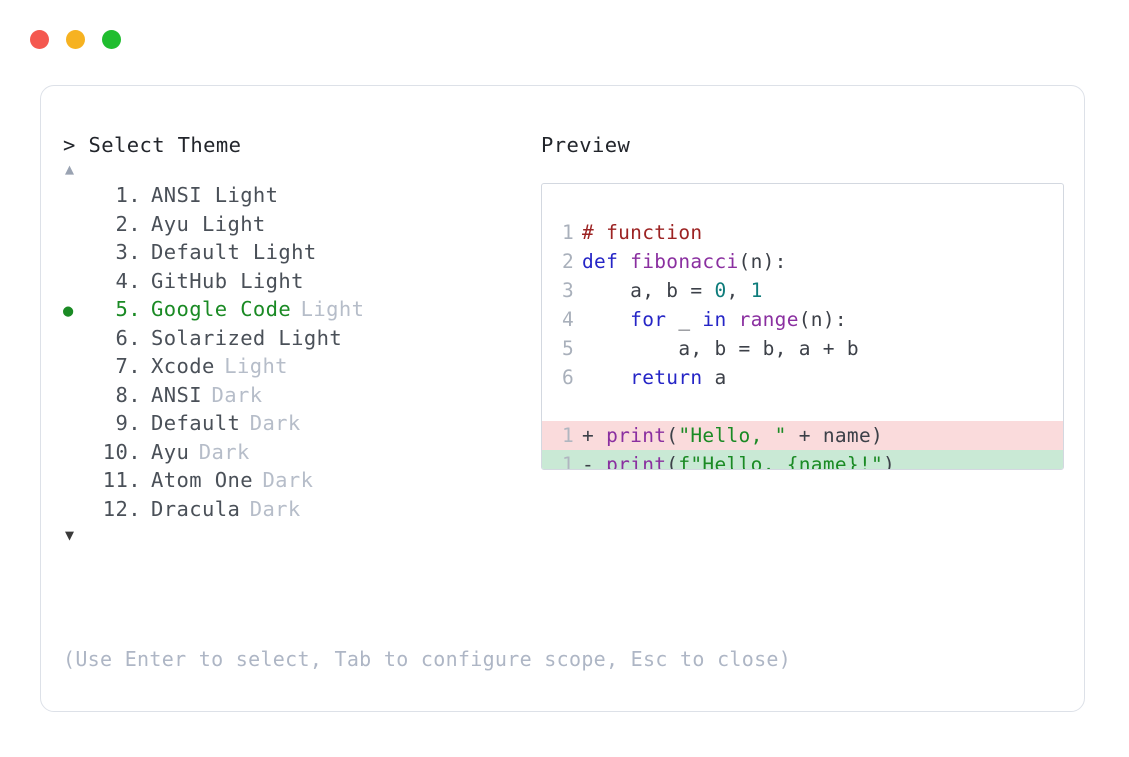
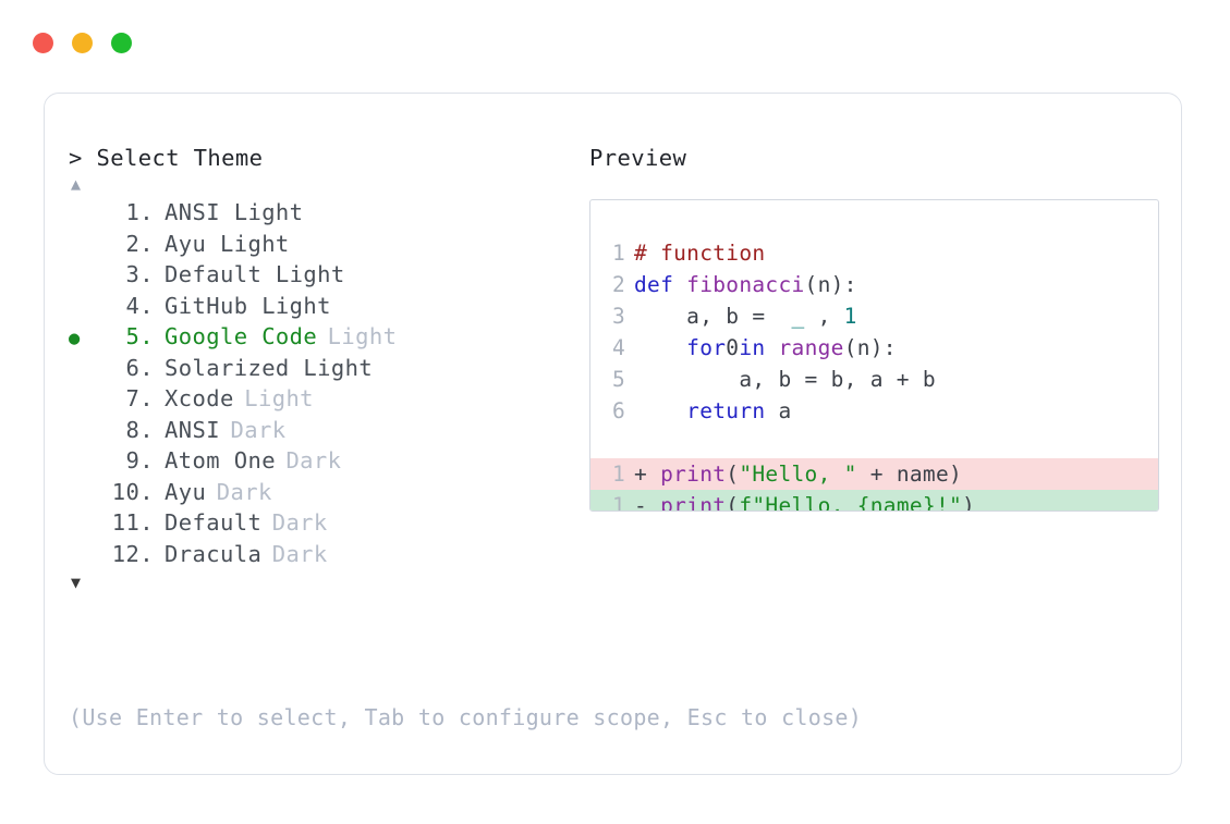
  > Select Theme
  ▲
  1.
  ANSI Light
  2.
  Ayu Light
  3.
  Default Light
  4.
  GitHub Light
  ●
  5.
  Google Code
  Light
  6.
  Solarized Light
  7.
  Xcode
  Light
  8.
  ANSI
  Dark
  9.
- Default
+ Atom One
  Dark
  10.
  Ayu
  Dark
  11.
- Atom One
+ Default
  Dark
  12.
  Dracula
  Dark
  ▼
  Preview
  1
  # function
  2
  def fibonacci(n):
  3
- a, b = 0, 1
+ a, b = _ , 1
  4
- for _ in range(n):
+ for0in range(n):
  5
  a, b = b, a + b
  6
  return a
  1
  + print("Hello, " + name)
  1
  - print(f"Hello, {name}!")
  (Use Enter to select, Tab to configure scope, Esc to close)
